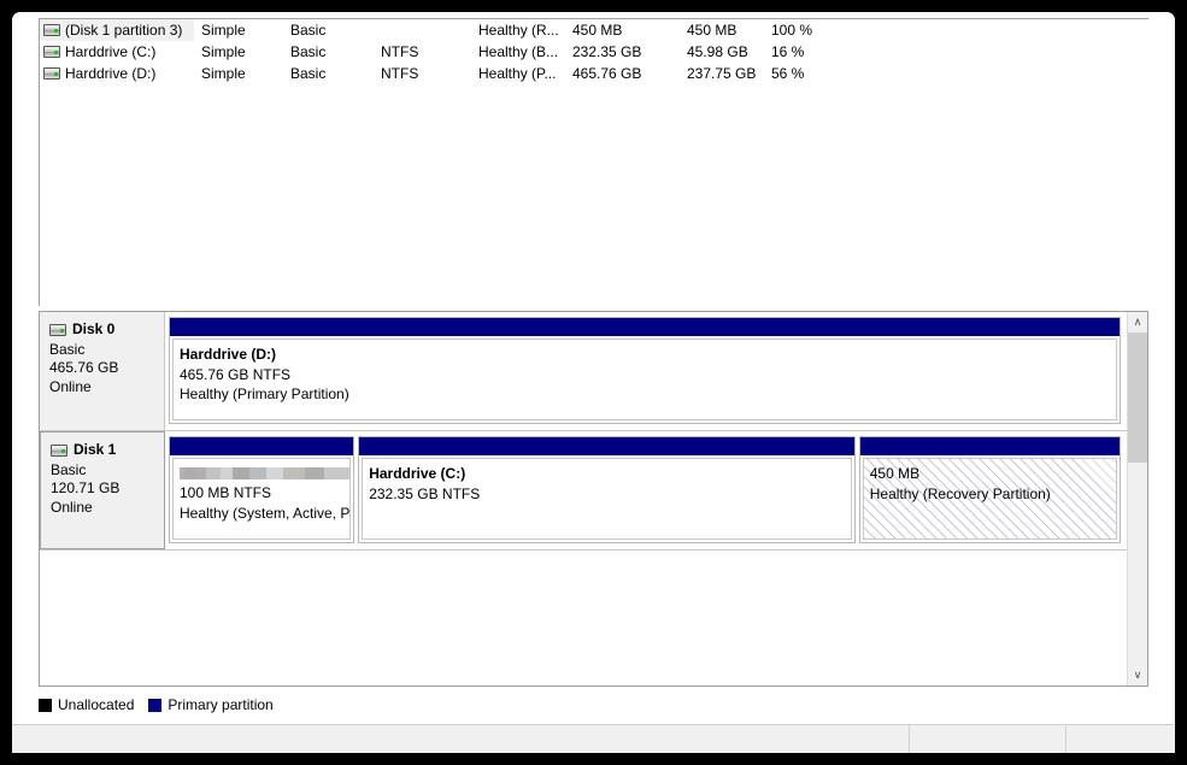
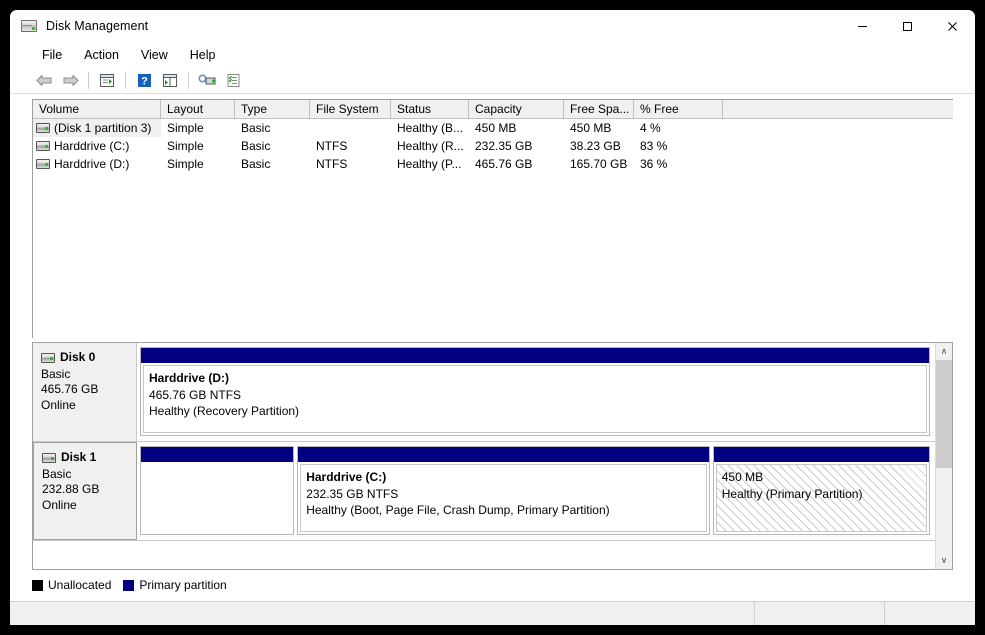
+ Disk Management
+ File
+ Action
+ View
+ Help
+ ?
+ Volume
+ Layout
+ Type
+ File System
+ Status
+ Capacity
+ Free Spa...
+ % Free
  (Disk 1 partition 3)
  Simple
  Basic
- Healthy (R...
+ Healthy (B...
  450 MB
  450 MB
- 100 %
+ 4 %
  Harddrive (C:)
  Simple
  Basic
  NTFS
- Healthy (B...
+ Healthy (R...
  232.35 GB
- 45.98 GB
+ 38.23 GB
- 16 %
+ 83 %
  Harddrive (D:)
  Simple
  Basic
  NTFS
  Healthy (P...
  465.76 GB
- 237.75 GB
+ 165.70 GB
- 56 %
+ 36 %
  Disk 0
  Basic
  465.76 GB
  Online
  Harddrive (D:)
  465.76 GB NTFS
- Healthy (Primary Partition)
+ Healthy (Recovery Partition)
  Disk 1
  Basic
- 120.71 GB
+ 232.88 GB
  Online
- 100 MB NTFS
- Healthy (System, Active, P
  Harddrive (C:)
  232.35 GB NTFS
+ Healthy (Boot, Page File, Crash Dump, Primary Partition)
  450 MB
- Healthy (Recovery Partition)
+ Healthy (Primary Partition)
  ∧
  ∨
  Unallocated
  Primary partition
